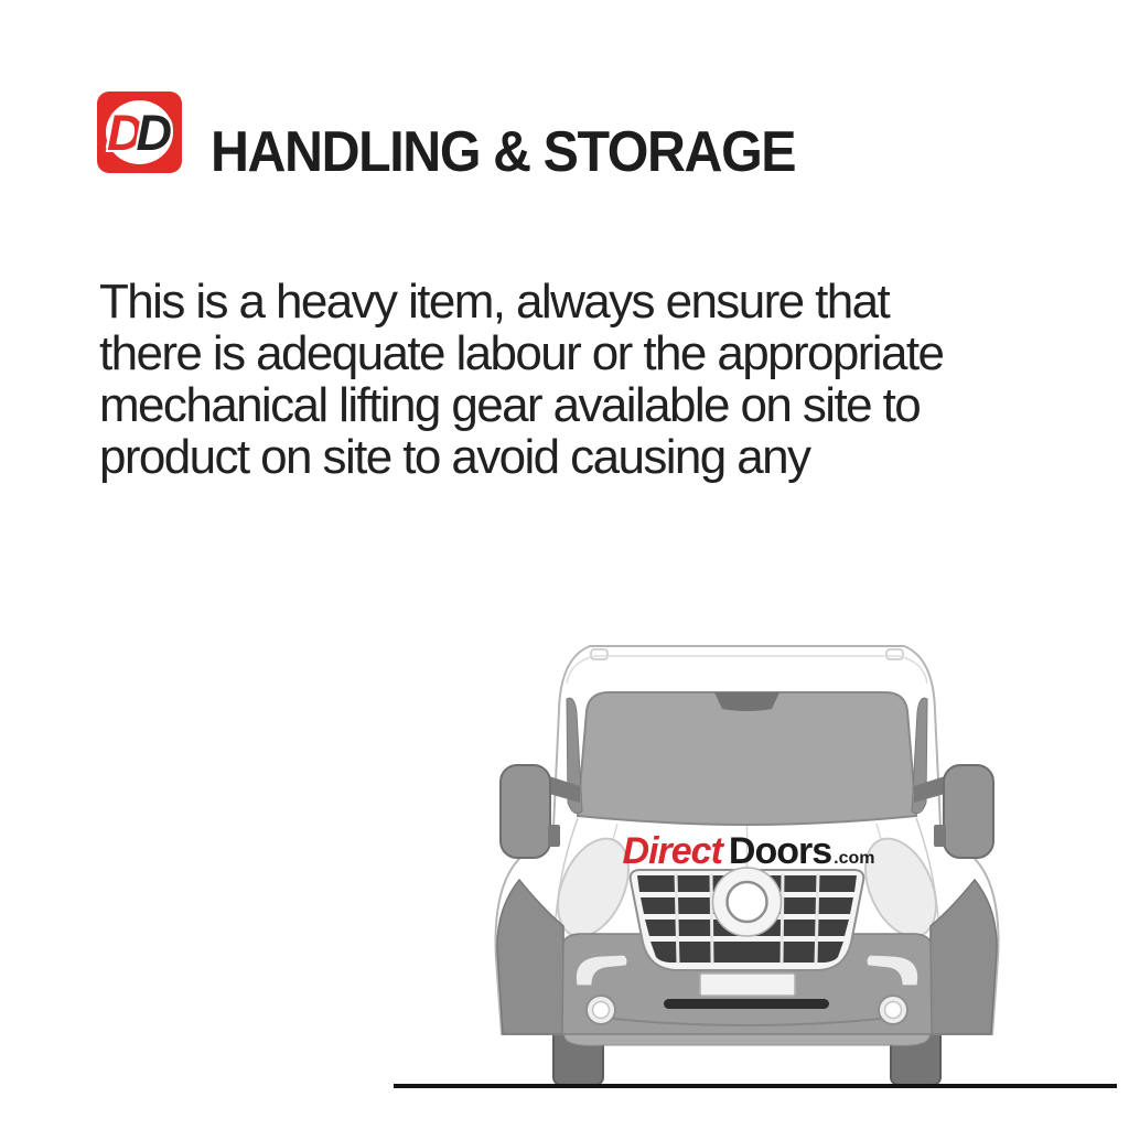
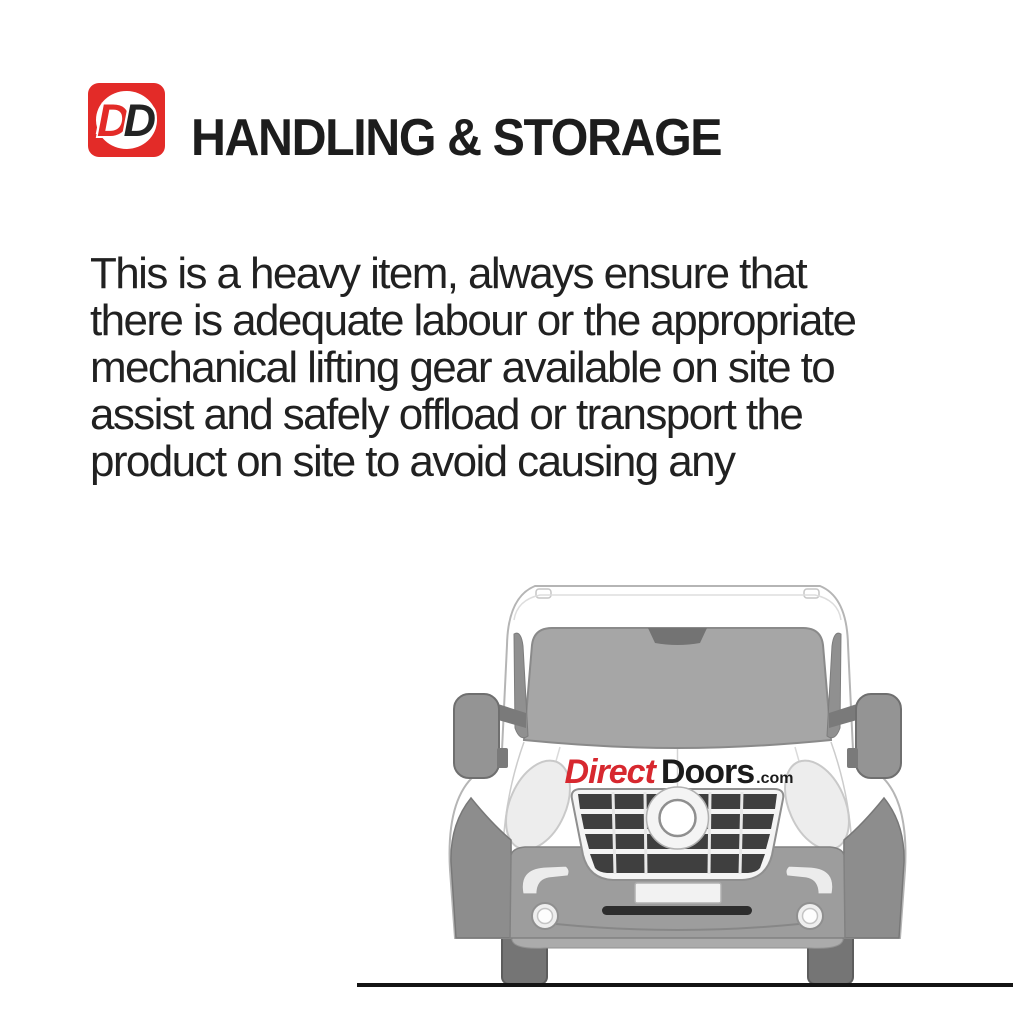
  DD
  HANDLING & STORAGE
  This is a heavy item, always ensure that
  there is adequate labour or the appropriate
  mechanical lifting gear available on site to
+ assist and safely offload or transport the
  product on site to avoid causing any
  Direct Doors.com
